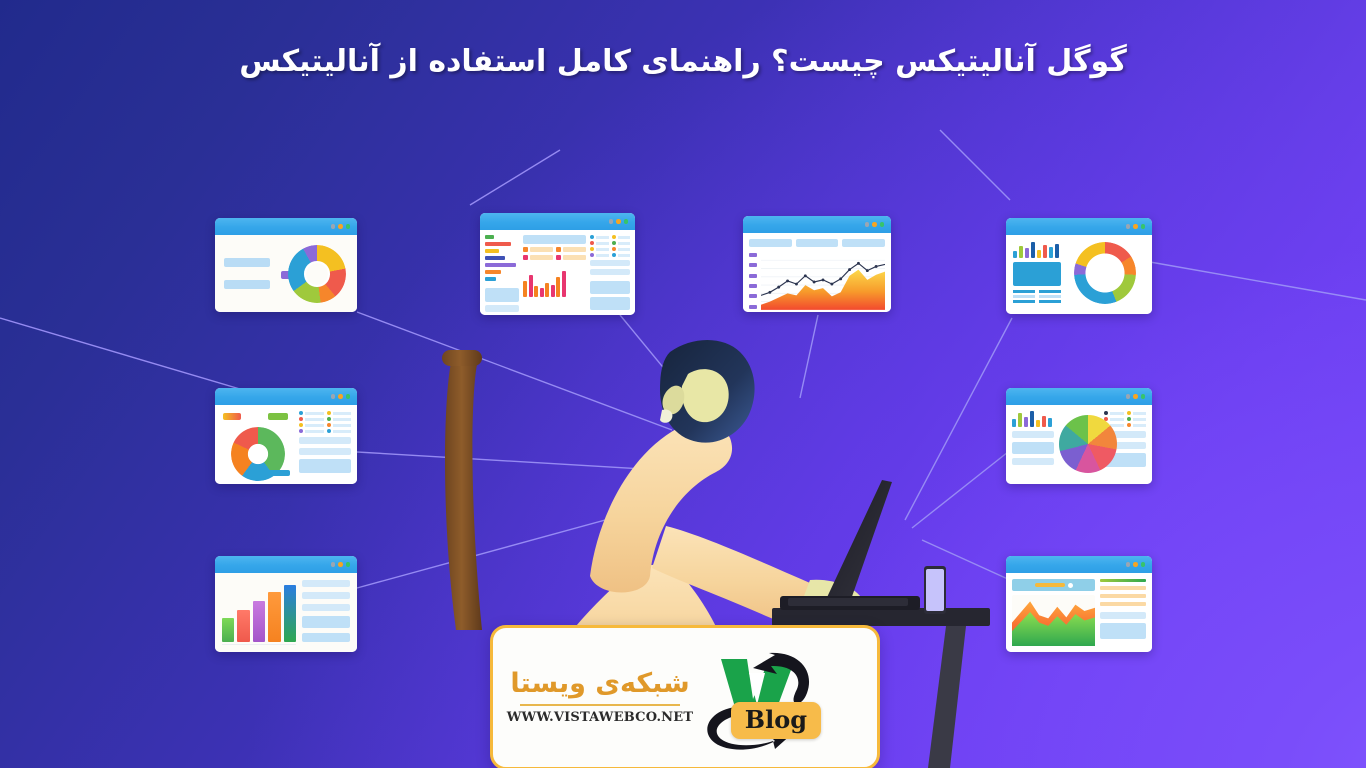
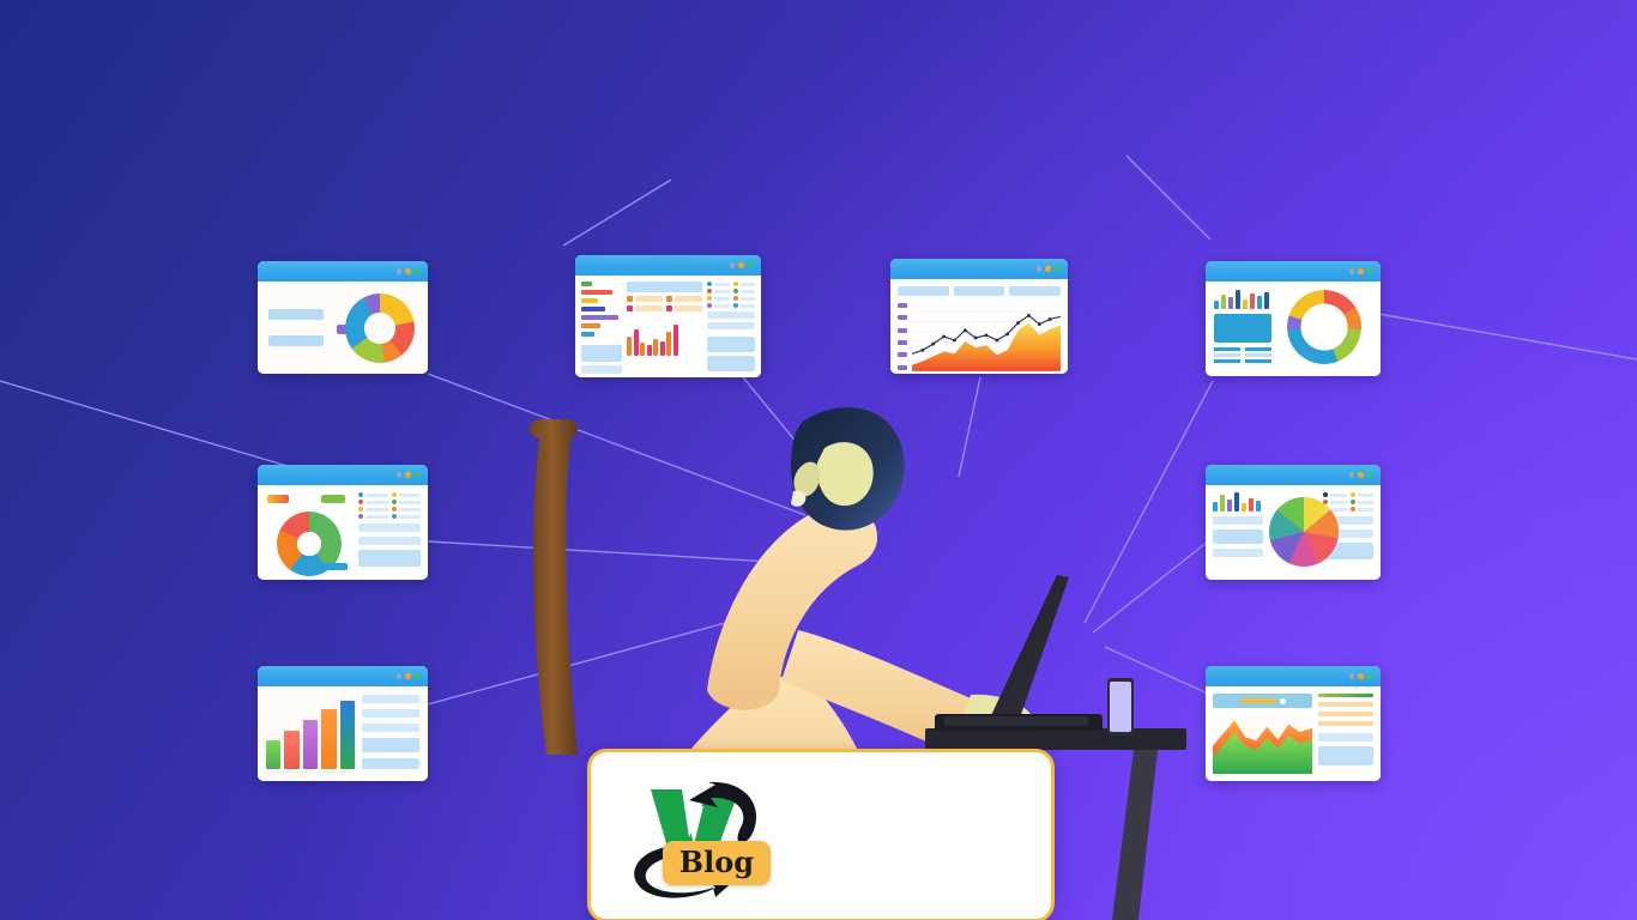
- گوگل آنالیتیکس چیست؟ راهنمای کامل استفاده از آنالیتیکس
- شبکه‌ی ویستا
- WWW.VISTAWEBCO.NET
  Blog
